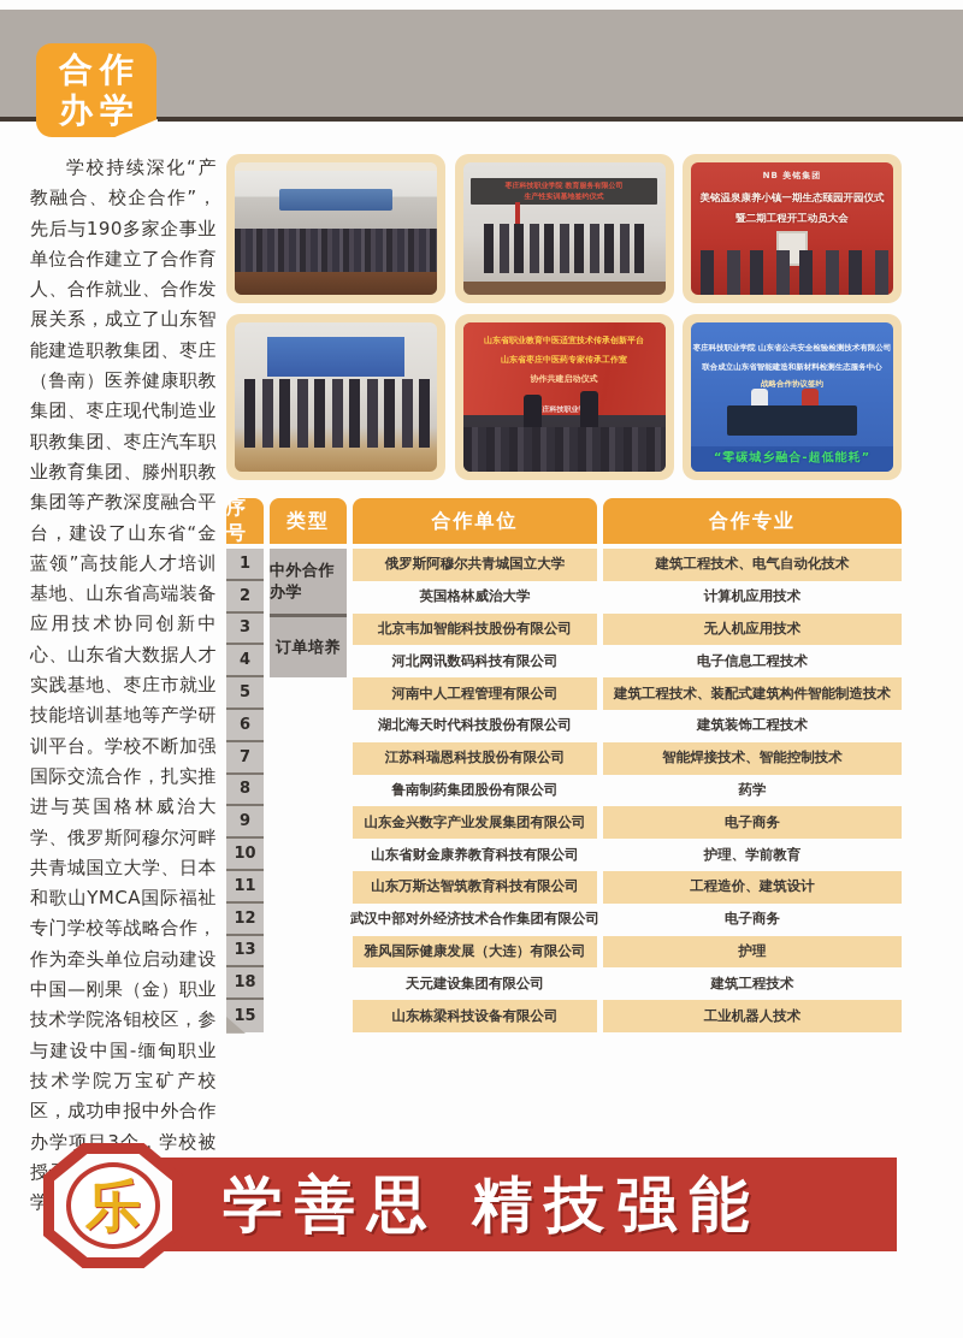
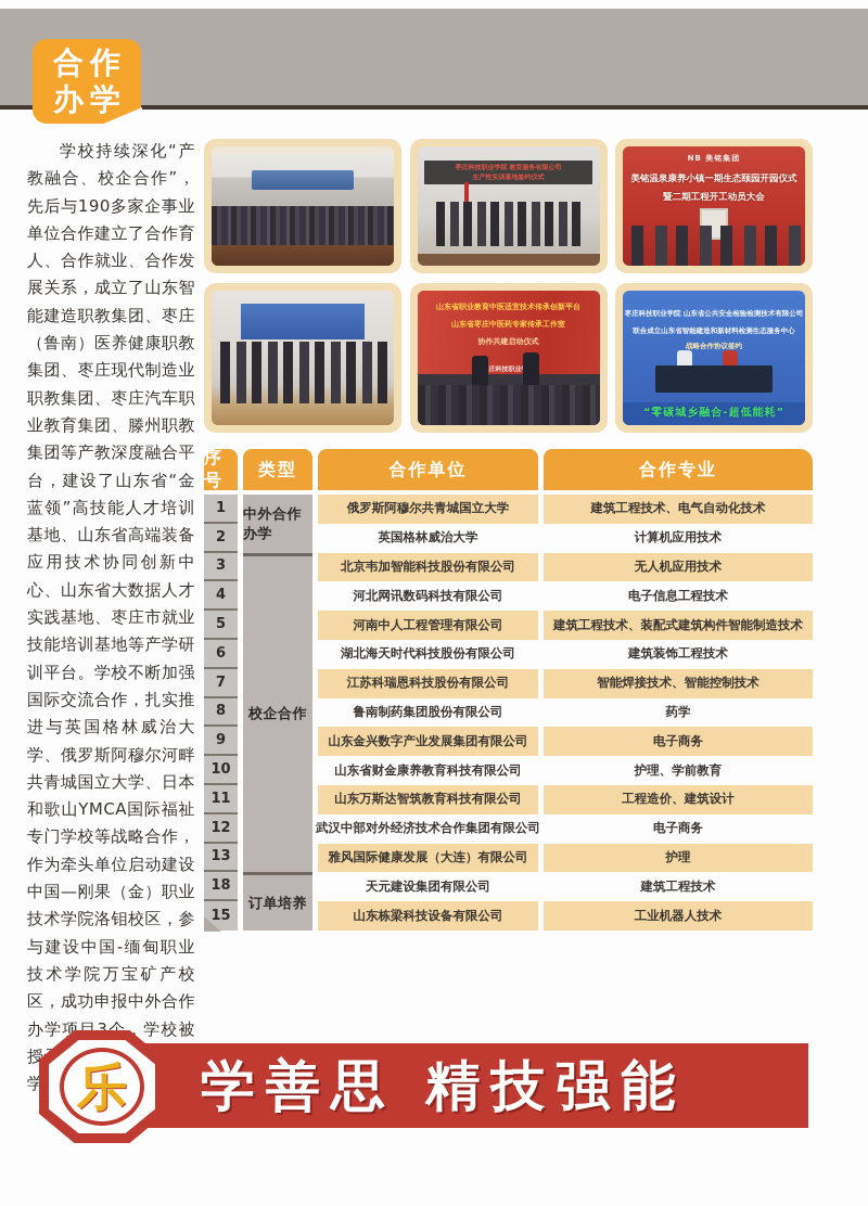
  合作
  办学
  学校持续深化“产教融合、校企合作”，先后与190多家企事业单位合作建立了合作育人、合作就业、合作发展关系，成立了山东智能建造职教集团、枣庄（鲁南）医养健康职教集团、枣庄现代制造业职教集团、枣庄汽车职业教育集团、滕州职教集团等产教深度融合平台，建设了山东省“金蓝领”高技能人才培训基地、山东省高端装备应用技术协同创新中心、山东省大数据人才实践基地、枣庄市就业技能培训基地等产学研训平台。学校不断加强国际交流合作，扎实推进与英国格林威治大学、俄罗斯阿穆尔河畔共青城国立大学、日本和歌山YMCA国际福祉专门学校等战略合作，作为牵头单位启动建设中国—刚果（金）职业技术学院洛钼校区，参与建设中国-缅甸职业技术学院万宝矿产校区，成功申报中外合作办学项目3个，学校被授学
  NB 美铭集团
  美铭温泉康养小镇一期生态颐园开园仪式
  暨二期工程开工动员大会
  山东省职业教育中医适宜技术传承创新平台
  山东省枣庄中医药专家传承工作室
  协作共建启动仪式
  枣庄科技职业学院 山东省公共安全检验检测技术有限公司
  联合成立山东省智能建造和新材料检测生态服务中心
  战略合作协议签约
  “零碳城乡融合-超低能耗”
  序号
  1
  2
  3
  4
  5
  6
  7
  8
  9
  10
  11
  12
  13
  18
  15
  类型
  中外合作办学
+ 校企合作
  订单培养
  合作单位
  俄罗斯阿穆尔共青城国立大学
  英国格林威治大学
  北京韦加智能科技股份有限公司
  河北网讯数码科技有限公司
  河南中人工程管理有限公司
  湖北海天时代科技股份有限公司
  江苏科瑞恩科技股份有限公司
  鲁南制药集团股份有限公司
  山东金兴数字产业发展集团有限公司
  山东省财金康养教育科技有限公司
  山东万斯达智筑教育科技有限公司
  武汉中部对外经济技术合作集团有限公司
  雅风国际健康发展（大连）有限公司
  天元建设集团有限公司
  山东栋梁科技设备有限公司
  合作专业
  建筑工程技术、电气自动化技术
  计算机应用技术
  无人机应用技术
  电子信息工程技术
  建筑工程技术、装配式建筑构件智能制造技术
  建筑装饰工程技术
  智能焊接技术、智能控制技术
  药学
  电子商务
  护理、学前教育
  工程造价、建筑设计
  电子商务
  护理
  建筑工程技术
  工业机器人技术
  乐
  学善思 精技强能
